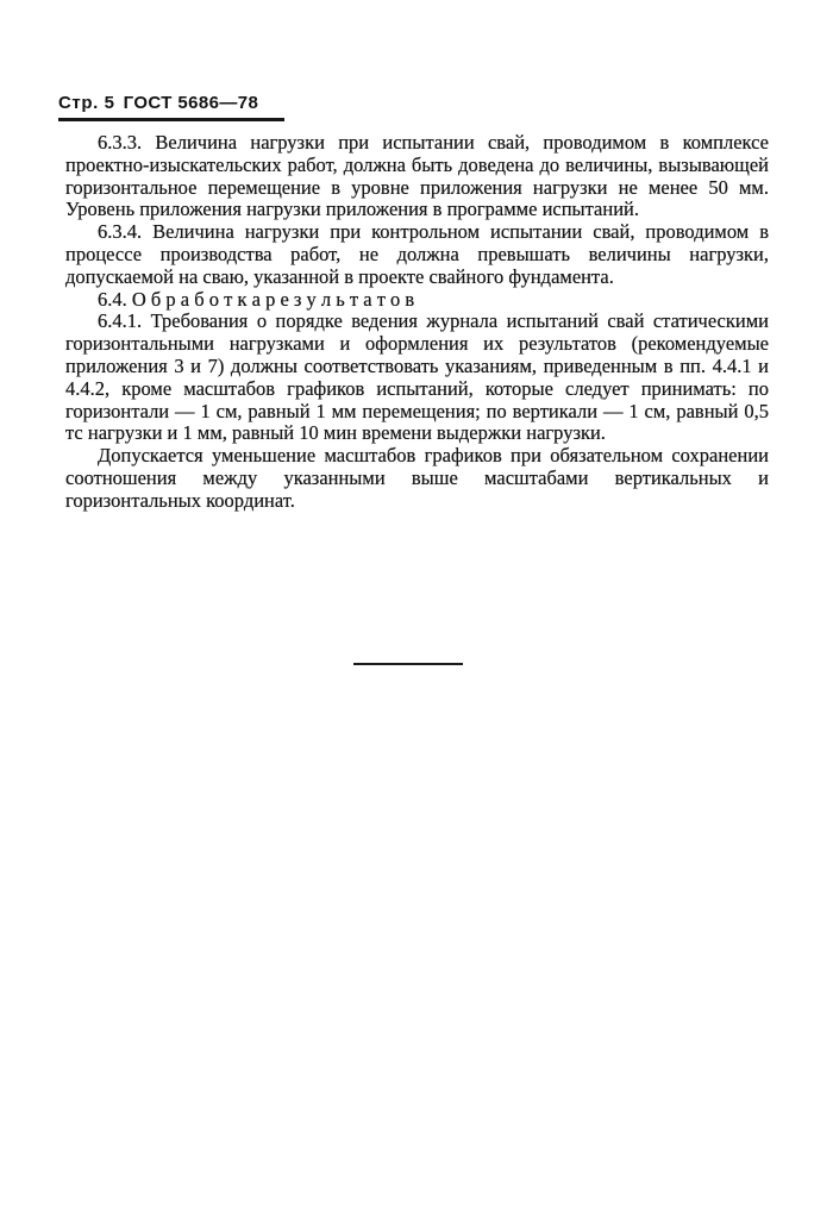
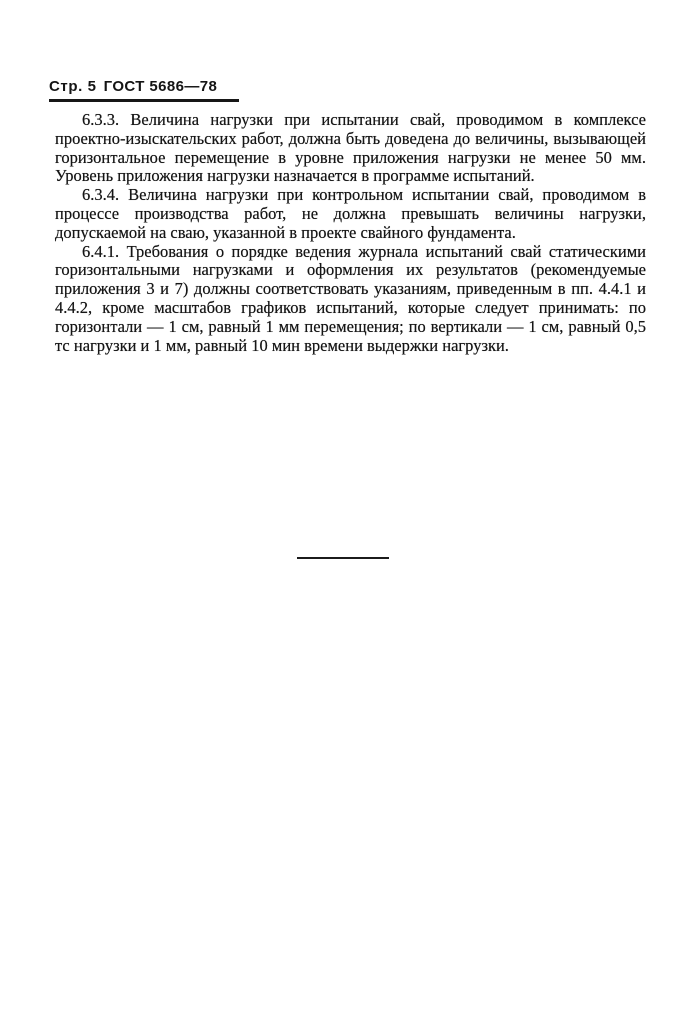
  Стр. 5 ГОСТ 5686—78
- 6.3.3. Величина нагрузки при испытании свай, проводимом в комплексе проектно-изыскательских работ, должна быть доведена до величины, вызывающей горизонтальное перемещение в уровне приложения нагрузки не менее 50 мм. Уровень приложения нагрузки приложения в программе испытаний.
+ 6.3.3. Величина нагрузки при испытании свай, проводимом в комплексе проектно-изыскательских работ, должна быть доведена до величины, вызывающей горизонтальное перемещение в уровне приложения нагрузки не менее 50 мм. Уровень приложения нагрузки назначается в программе испытаний.
  6.3.4. Величина нагрузки при контрольном испытании свай, проводимом в процессе производства работ, не должна превышать величины нагрузки, допускаемой на сваю, указанной в проекте свайного фундамента.
- 6.4. О б р а б о т к а р е з у л ь т а т о в
  6.4.1. Требования о порядке ведения журнала испытаний свай статическими горизонтальными нагрузками и оформления их результатов (рекомендуемые приложения 3 и 7) должны соответствовать указаниям, приведенным в пп. 4.4.1 и 4.4.2, кроме масштабов графиков испытаний, которые следует принимать: по горизонтали — 1 см, равный 1 мм перемещения; по вертикали — 1 см, равный 0,5 тс нагрузки и 1 мм, равный 10 мин времени выдержки нагрузки.
- Допускается уменьшение масштабов графиков при обязательном сохранении соотношения между указанными выше масштабами вертикальных и горизонтальных координат.
